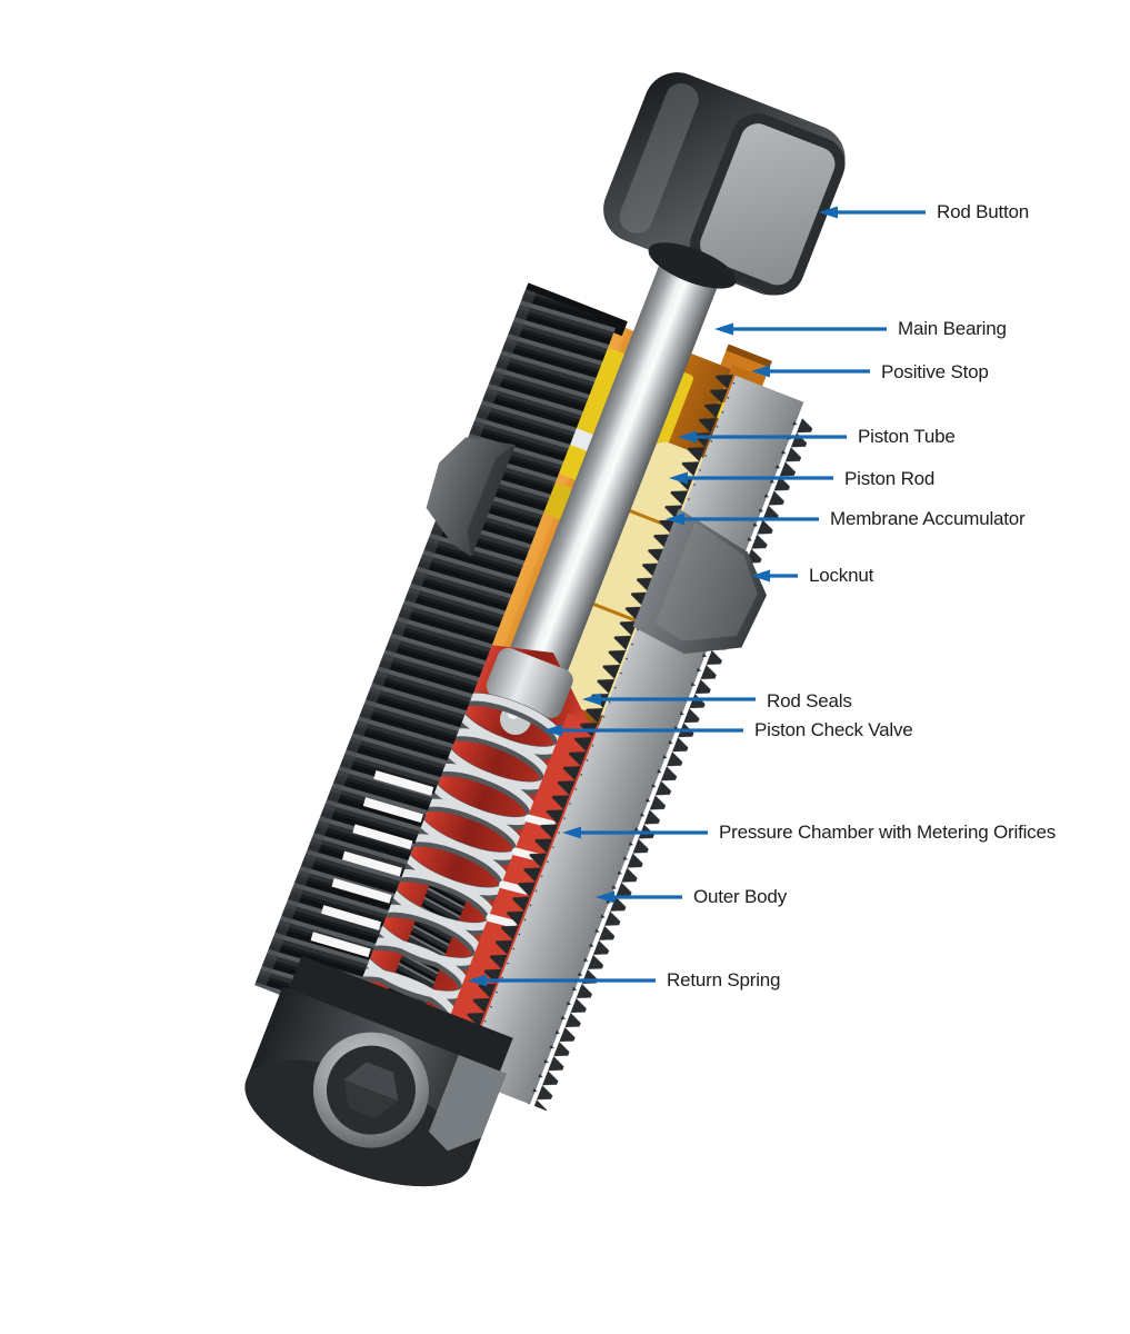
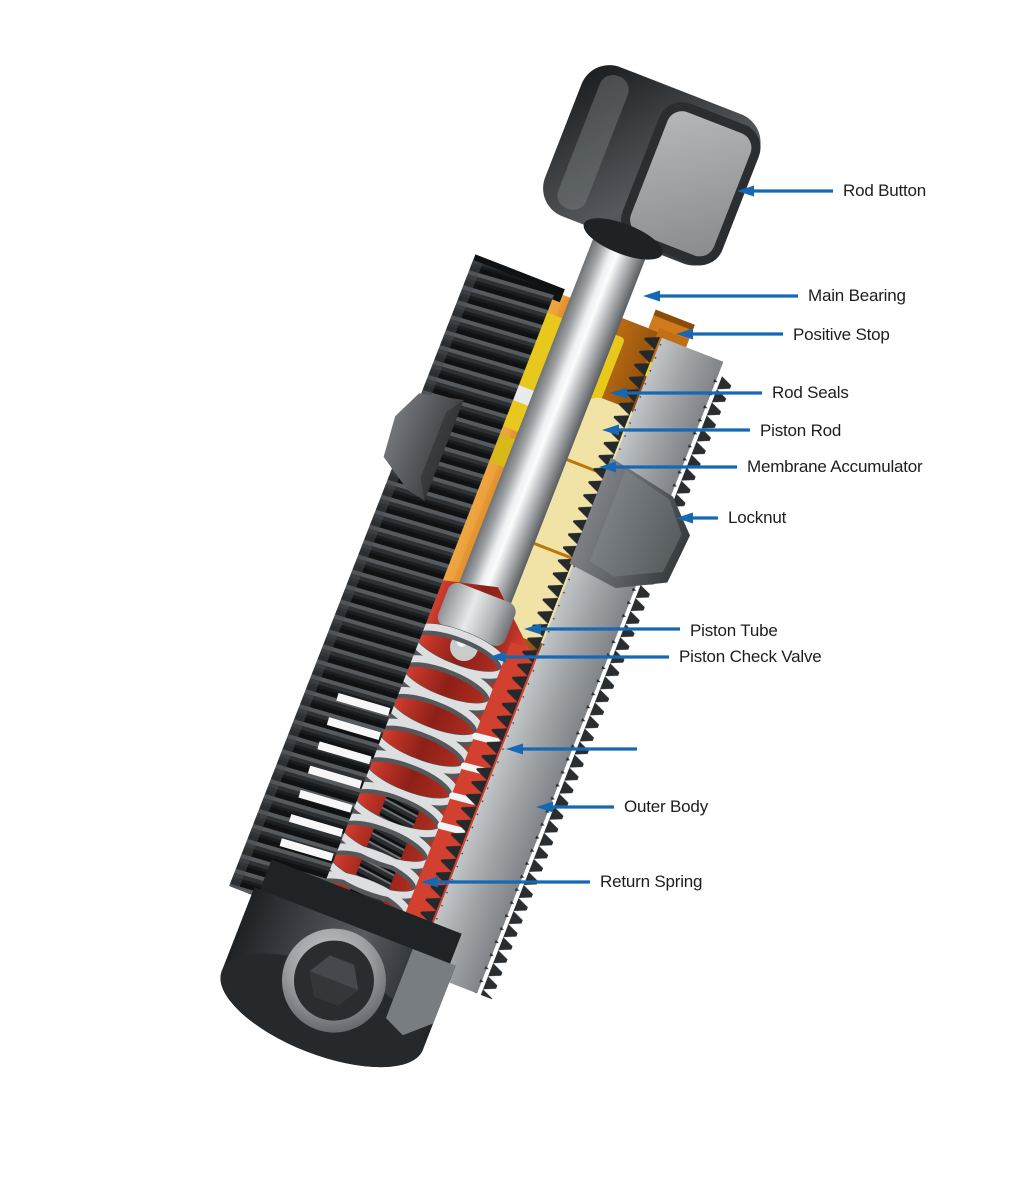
  Rod Button
  Main Bearing
  Positive Stop
- Piston Tube
+ Rod Seals
  Piston Rod
  Membrane Accumulator
  Locknut
- Rod Seals
+ Piston Tube
  Piston Check Valve
- Pressure Chamber with Metering Orifices
  Outer Body
  Return Spring
